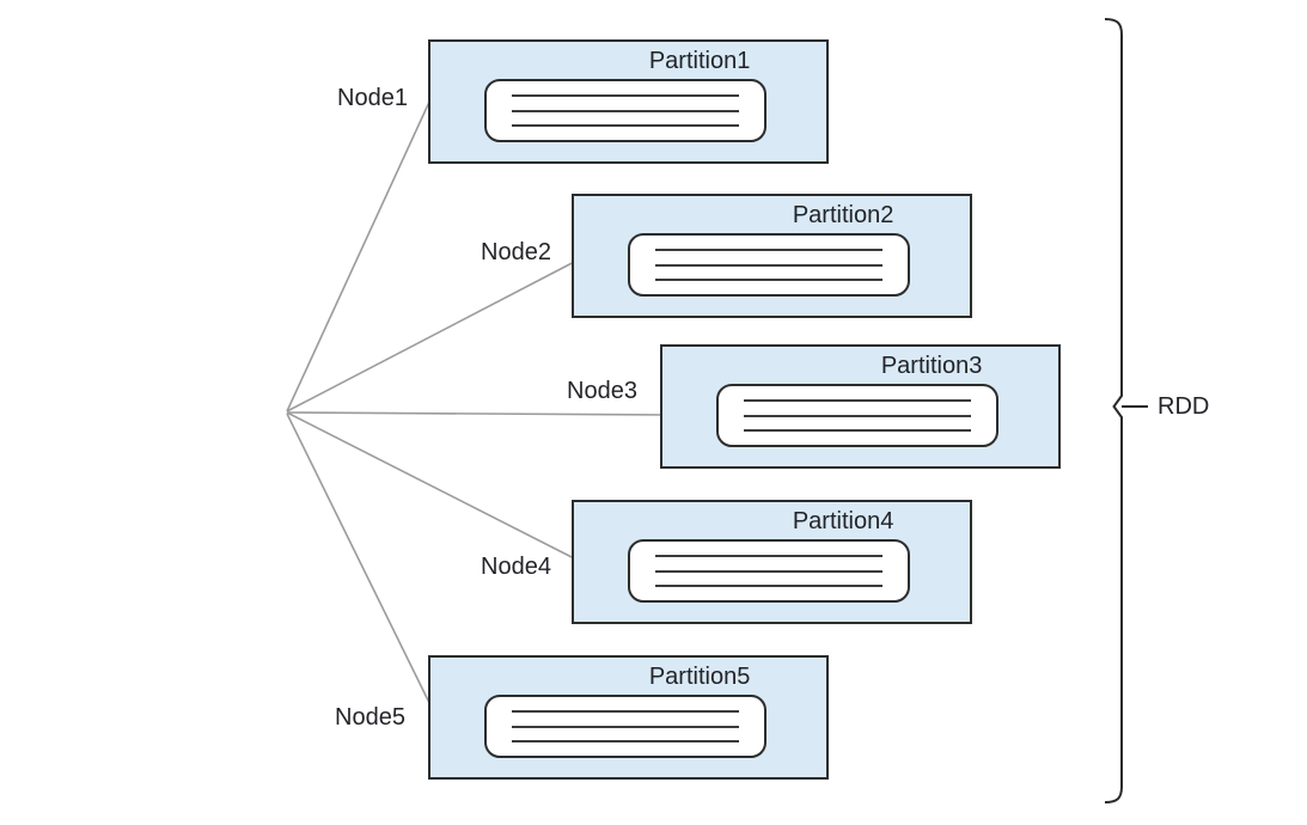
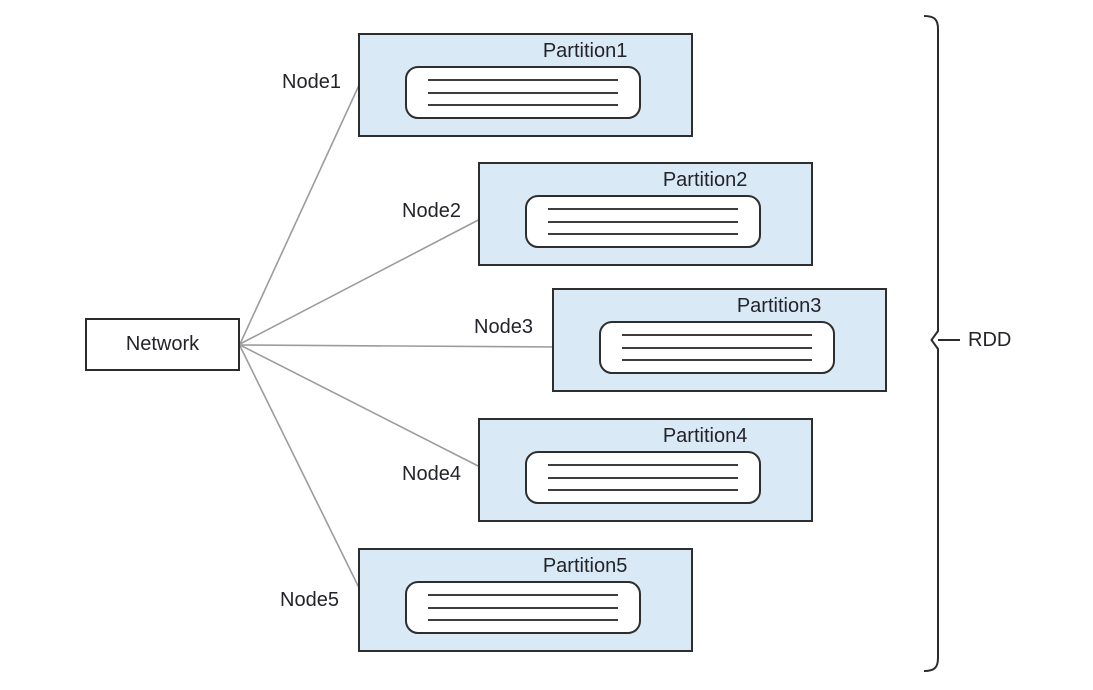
+ Network
  Node1
  Node2
  Node3
  Node4
  Node5
  Partition1
  Partition2
  Partition3
  Partition4
  Partition5
  RDD
